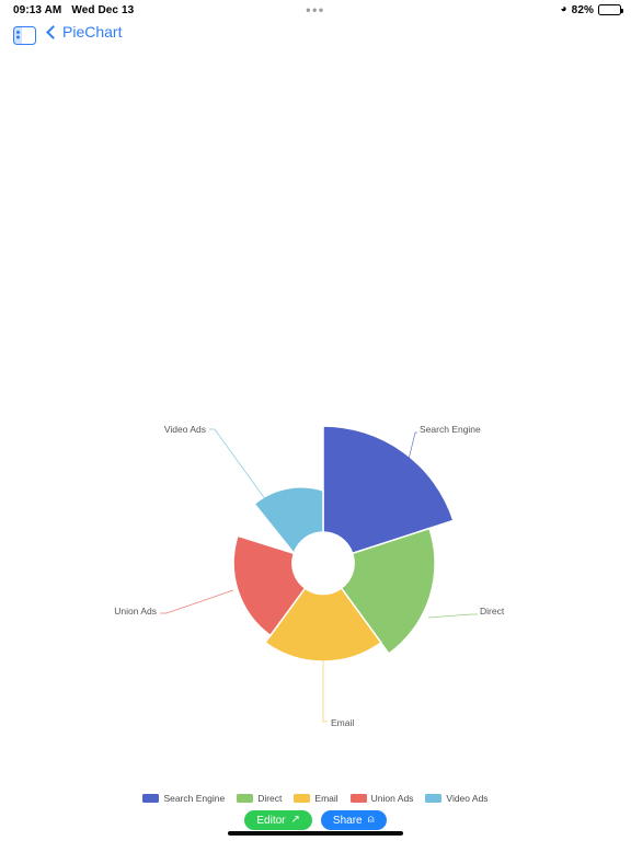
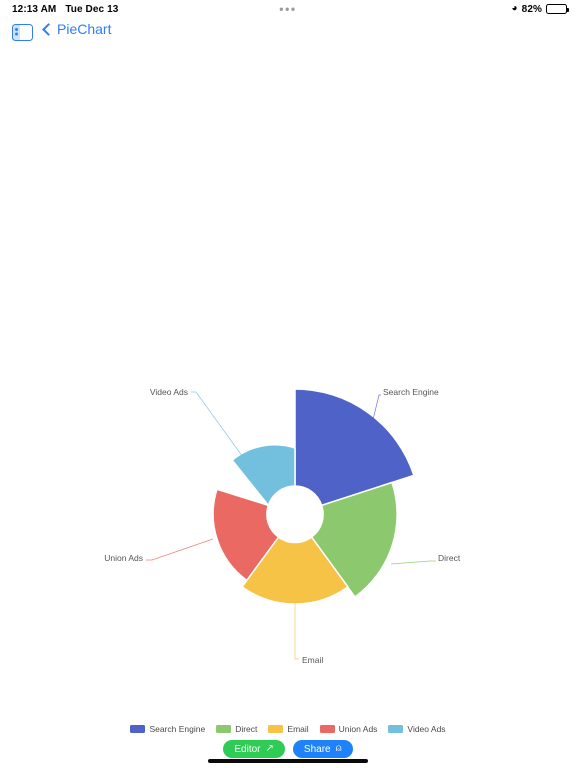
- 09:13 AM
+ 12:13 AM
- Wed Dec 13
+ Tue Dec 13
  •••
  ◕
  82%
  PieChart
  Search Engine
  Direct
  Email
  Union Ads
  Video Ads
  Search Engine
  Direct
  Email
  Union Ads
  Video Ads
  Editor
  ↗
  Share
  ⍝
